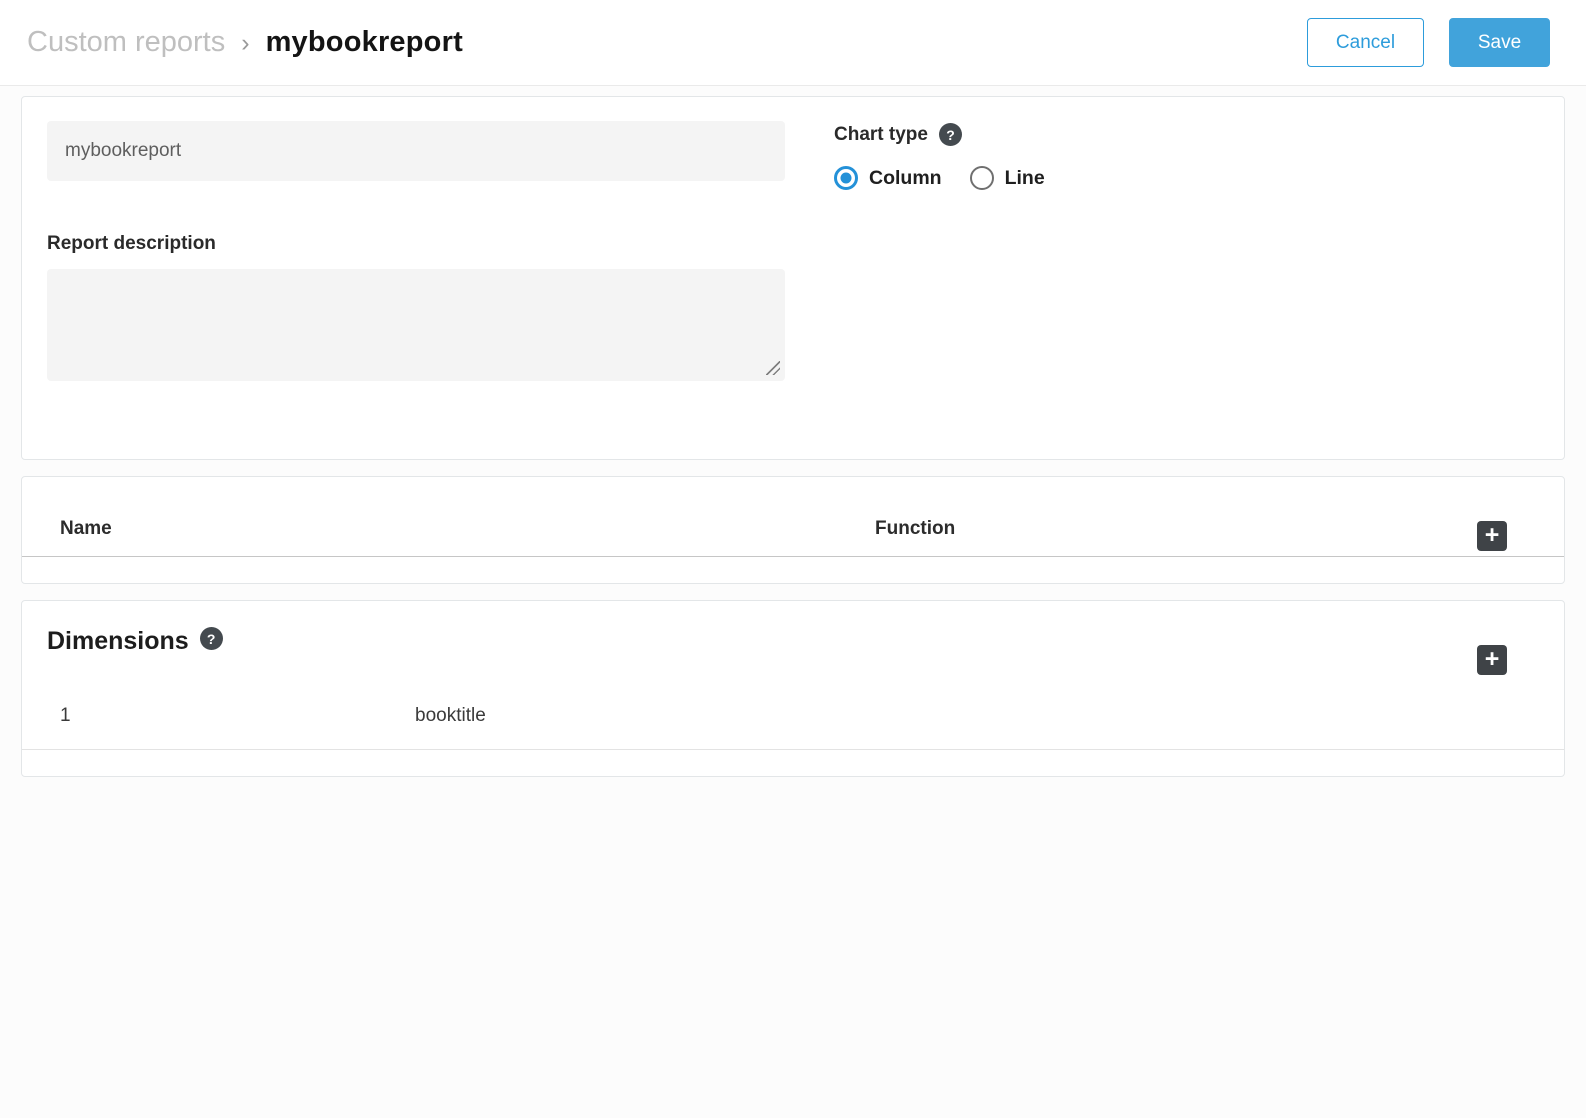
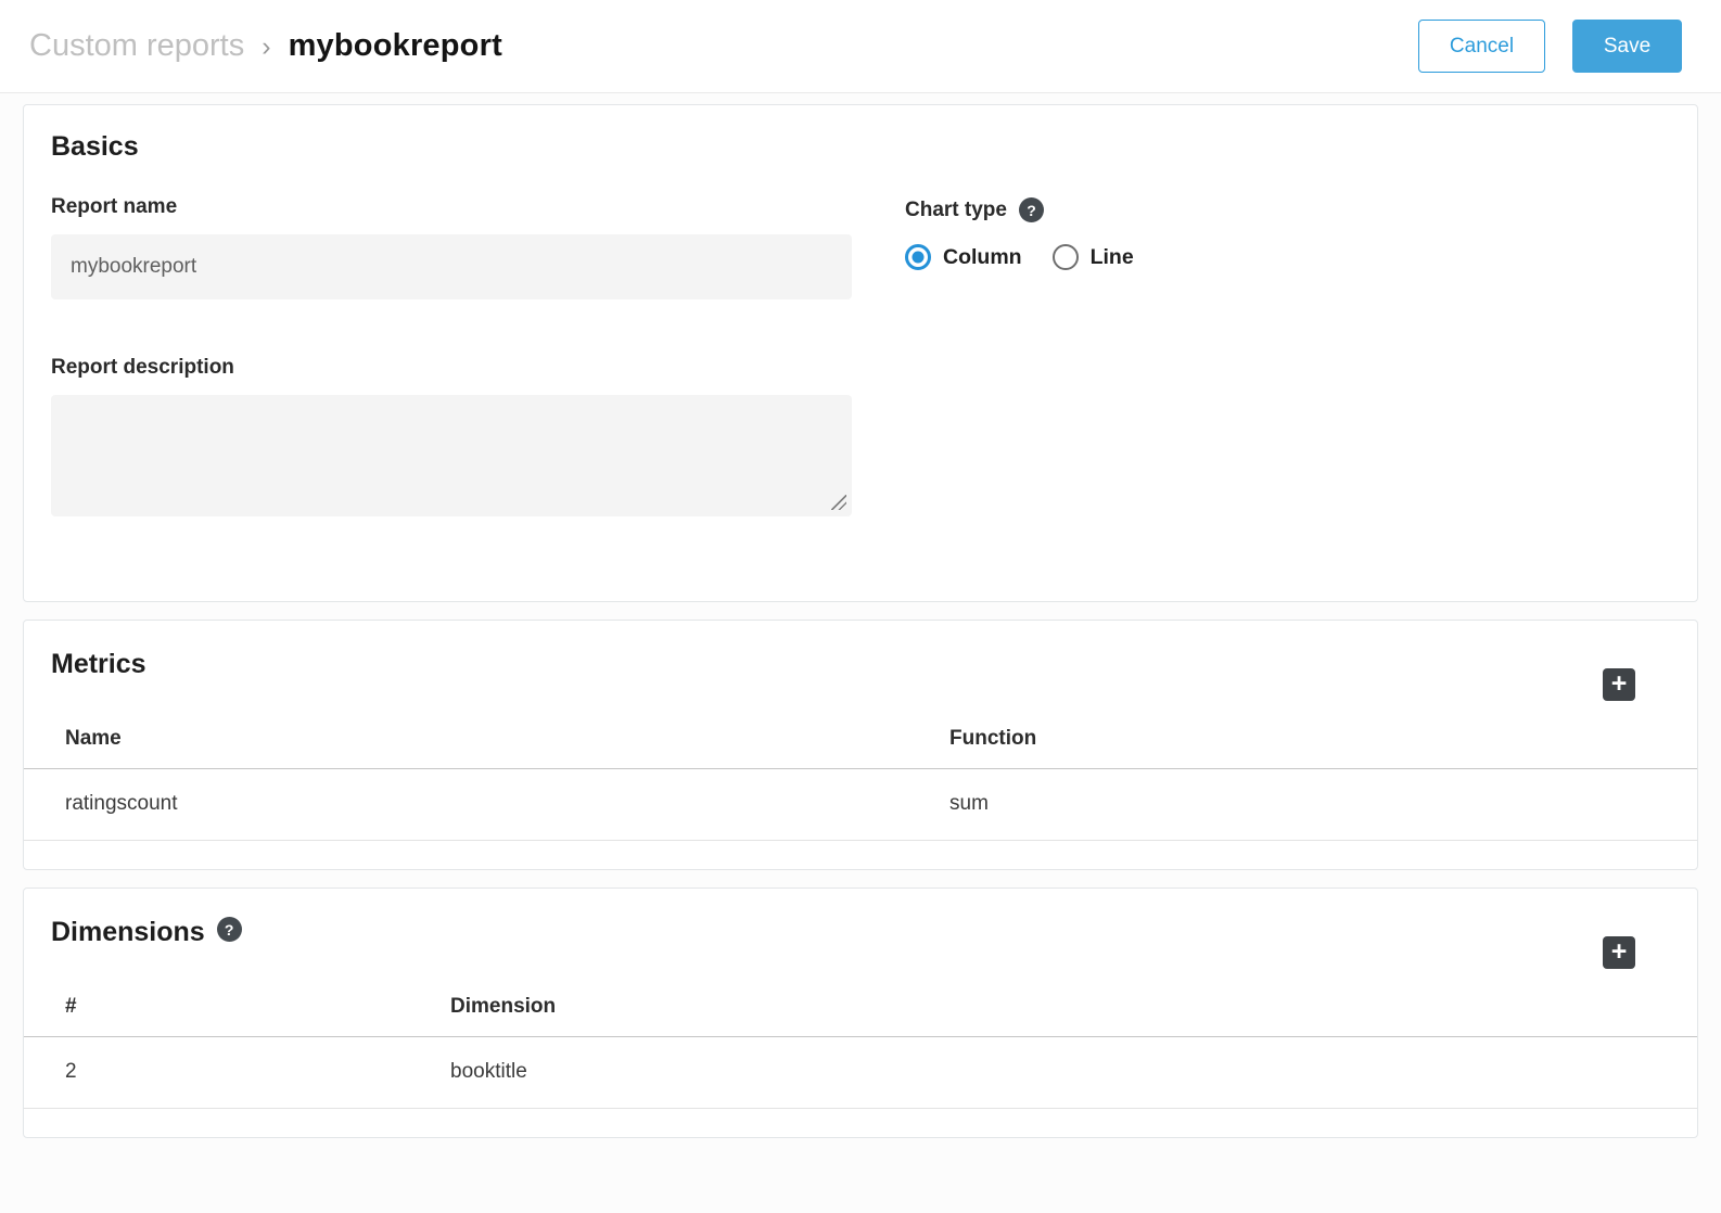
  Custom reports
  ›
  mybookreport
  Cancel
  Save
+ Basics
+ Report name
  mybookreport
  Report description
  Chart type
  ?
  Column
  Line
+ Metrics
  +
  Name
  Function
+ ratingscount
+ sum
  Dimensions
  ?
  +
+ #
+ Dimension
- 1
+ 2
  booktitle
